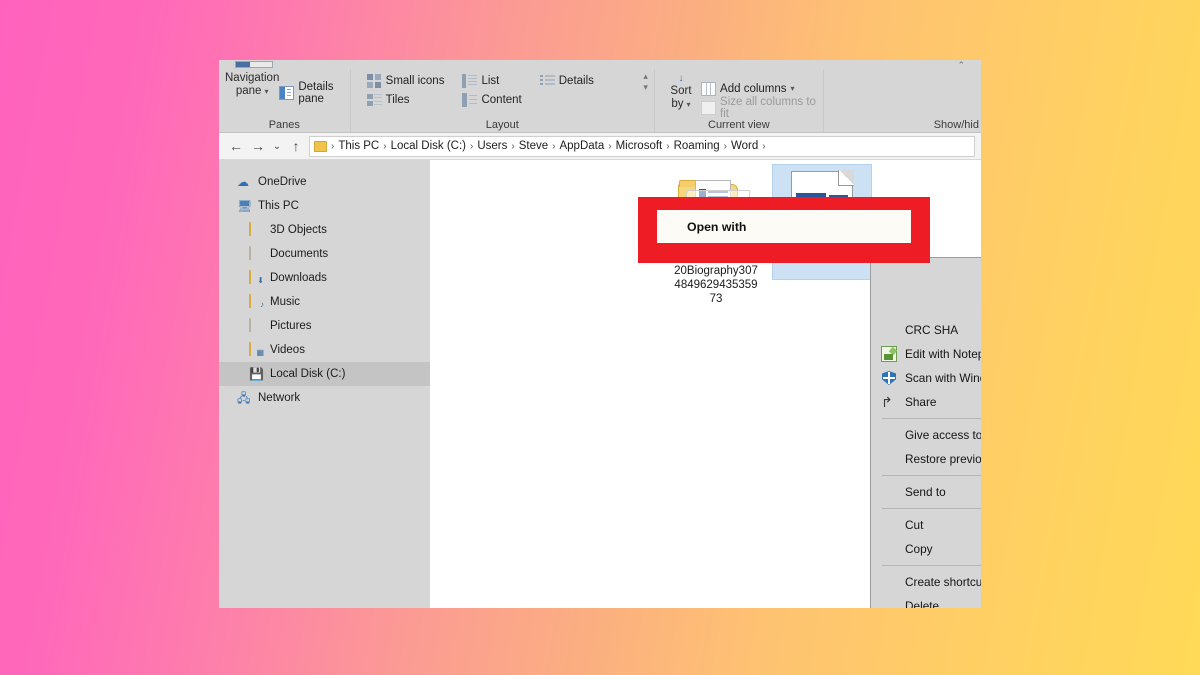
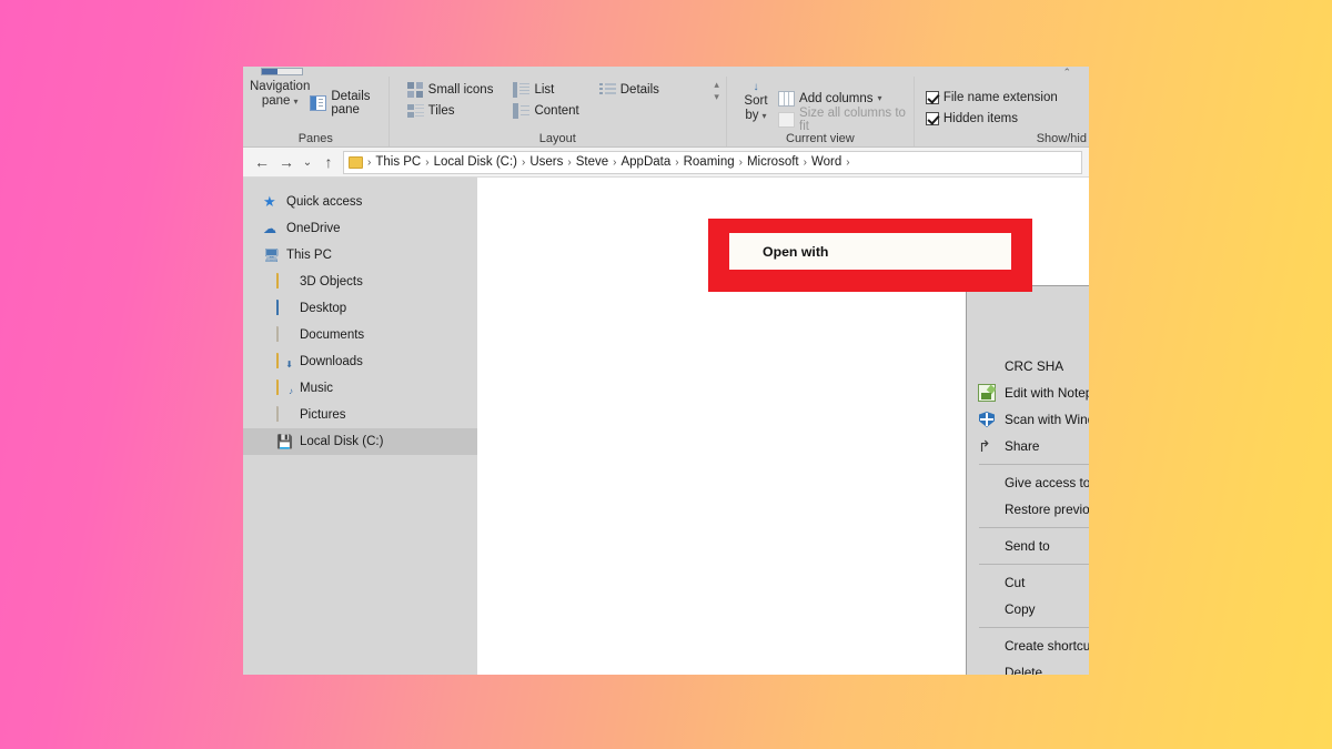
  ⌃
  Navigation
  pane
  ▾
  Details pane
  Panes
  Small icons
  Tiles
  List
  Content
  Details
  ▴
  ▾
  Layout
  ↓
  Sort
  by
  ▾
  Add columns
  ▾
  Size all columns to fit
  Current view
+ File name extension
+ Hidden items
  Show/hid
  ←
  →
  ⌄
  ↑
  ›
  This PC
  ›
  Local Disk (C:)
  ›
  Users
  ›
  Steve
  ›
  AppData
  ›
- Microsoft
+ Roaming
  ›
- Roaming
+ Microsoft
  ›
  Word
  ›
+ ★
+ Quick access
  ☁
  OneDrive
  🖥
  This PC
  3D Objects
+ Desktop
  Documents
  ⬇
  Downloads
  ♪
  Music
  Pictures
- ▦
- Videos
  💾
  Local Disk (C:)
- 🖧
- Network
- 20Biography307
- 4849629435359
- 73
  CRC SHA
  Edit with Note
  ↱
  Share
  Give access to
  Send to
  Cut
  Copy
  Create shortcu
  Delete
  Open with
